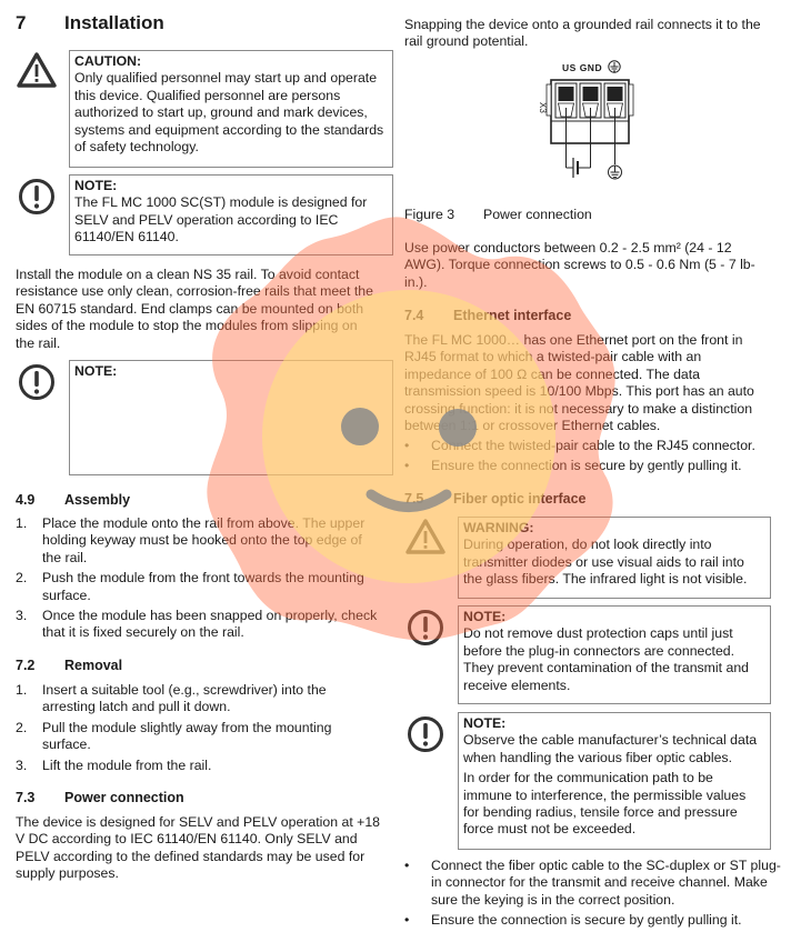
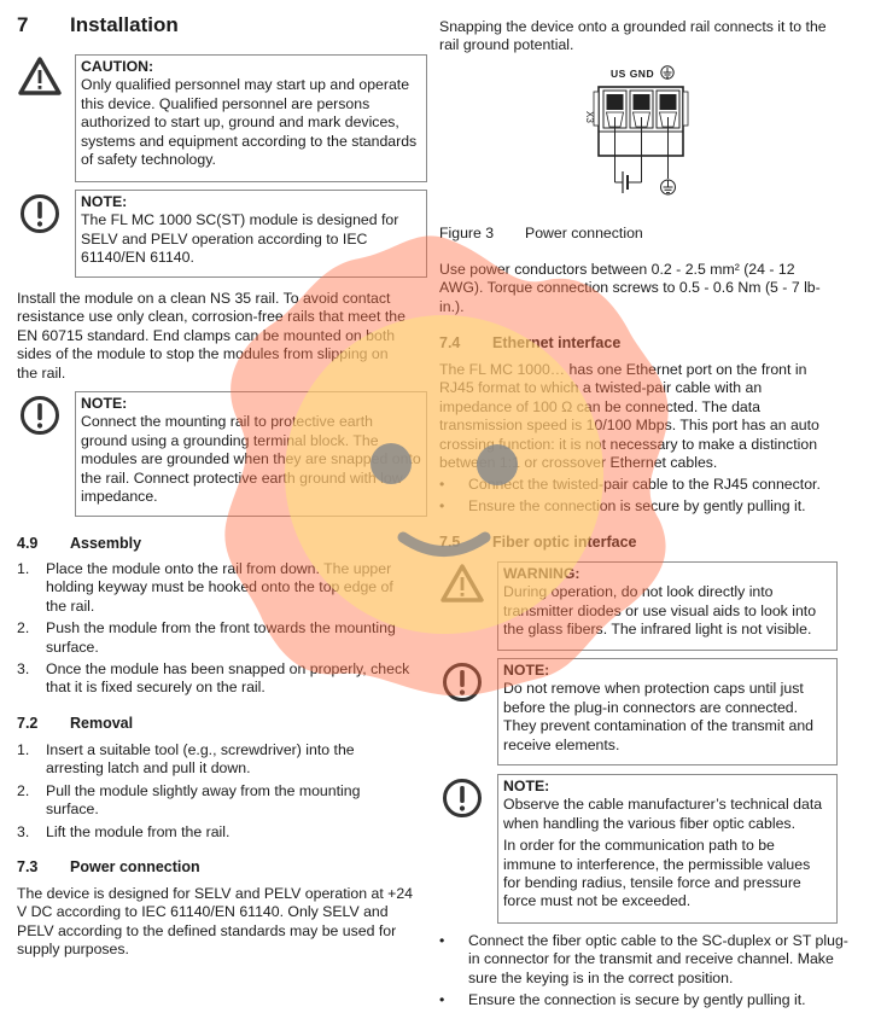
  7
  Installation
  CAUTION:
  Only qualified personnel may start up and operate this device. Qualified personnel are persons authorized to start up, ground and mark devices, systems and equipment according to the standards of safety technology.
  NOTE:
  The FL MC 1000 SC(ST) module is designed for SELV and PELV operation according to IEC 61140/EN 61140.
  Install the module on a clean NS 35 rail. To avoid contact resistance use only clean, corrosion-free rails that meet the EN 60715 standard. End clamps can be mounted on both sides of the module to stop the modules from slipping on the rail.
  NOTE:
+ Connect the mounting rail to protective earth ground using a grounding terminal block. The modules are grounded when they are snapped onto the rail. Connect protective earth ground with low impedance.
  4.9
  Assembly
  1.
- Place the module onto the rail from above. The upper holding keyway must be hooked onto the top edge of the rail.
+ Place the module onto the rail from down. The upper holding keyway must be hooked onto the top edge of the rail.
  2.
  Push the module from the front towards the mounting surface.
  3.
  Once the module has been snapped on properly, check that it is fixed securely on the rail.
  7.2
  Removal
  1.
  Insert a suitable tool (e.g., screwdriver) into the arresting latch and pull it down.
  2.
  Pull the module slightly away from the mounting surface.
  3.
  Lift the module from the rail.
  7.3
  Power connection
- The device is designed for SELV and PELV operation at +18 V DC according to IEC 61140/EN 61140. Only SELV and PELV according to the defined standards may be used for supply purposes.
+ The device is designed for SELV and PELV operation at +24 V DC according to IEC 61140/EN 61140. Only SELV and PELV according to the defined standards may be used for supply purposes.
  Snapping the device onto a grounded rail connects it to the rail ground potential.
  US GND
  Figure 3
  Power connection
  Use power conductors between 0.2 - 2.5 mm² (24 - 12 AWG). Torque connection screws to 0.5 - 0.6 Nm (5 - 7 lb-in.).
  7.4
  Ethernet interface
  The FL MC 1000… has one Ethernet port on the front in RJ45 format to which a twisted-pair cable with an impedance of 100 Ω can be connected. The data transmission speed is 10/100 Mbps. This port has an auto crossing function: it is not necessary to make a distinction between 1:1 or crossover Ethernet cables.
  •
  Connect the twisted-pair cable to the RJ45 connector.
  •
  Ensure the connection is secure by gently pulling it.
  7.5
  Fiber optic interface
  WARNING:
- During operation, do not look directly into transmitter diodes or use visual aids to rail into the glass fibers. The infrared light is not visible.
+ During operation, do not look directly into transmitter diodes or use visual aids to look into the glass fibers. The infrared light is not visible.
  NOTE:
- Do not remove dust protection caps until just before the plug-in connectors are connected. They prevent contamination of the transmit and receive elements.
+ Do not remove when protection caps until just before the plug-in connectors are connected. They prevent contamination of the transmit and receive elements.
  NOTE:
  Observe the cable manufacturer’s technical data when handling the various fiber optic cables.
  In order for the communication path to be immune to interference, the permissible values for bending radius, tensile force and pressure force must not be exceeded.
  •
  Connect the fiber optic cable to the SC-duplex or ST plug-in connector for the transmit and receive channel. Make sure the keying is in the correct position.
  •
  Ensure the connection is secure by gently pulling it.
